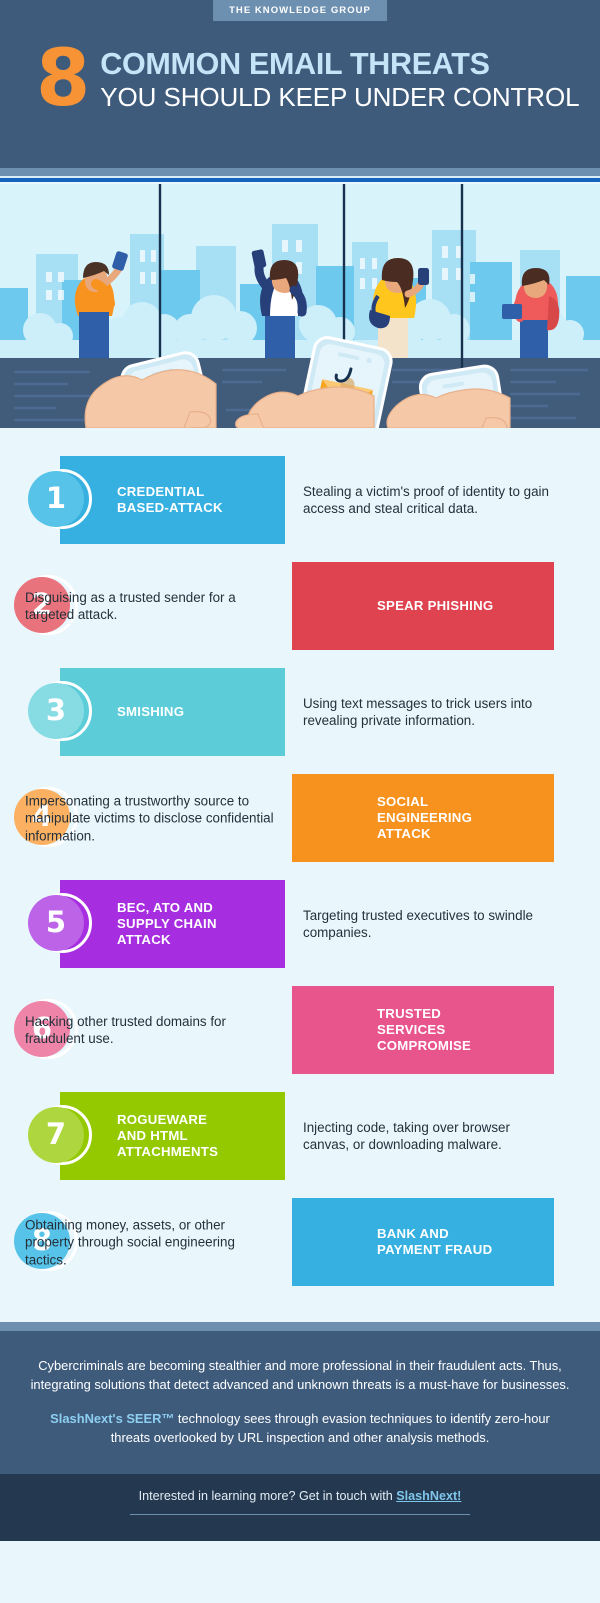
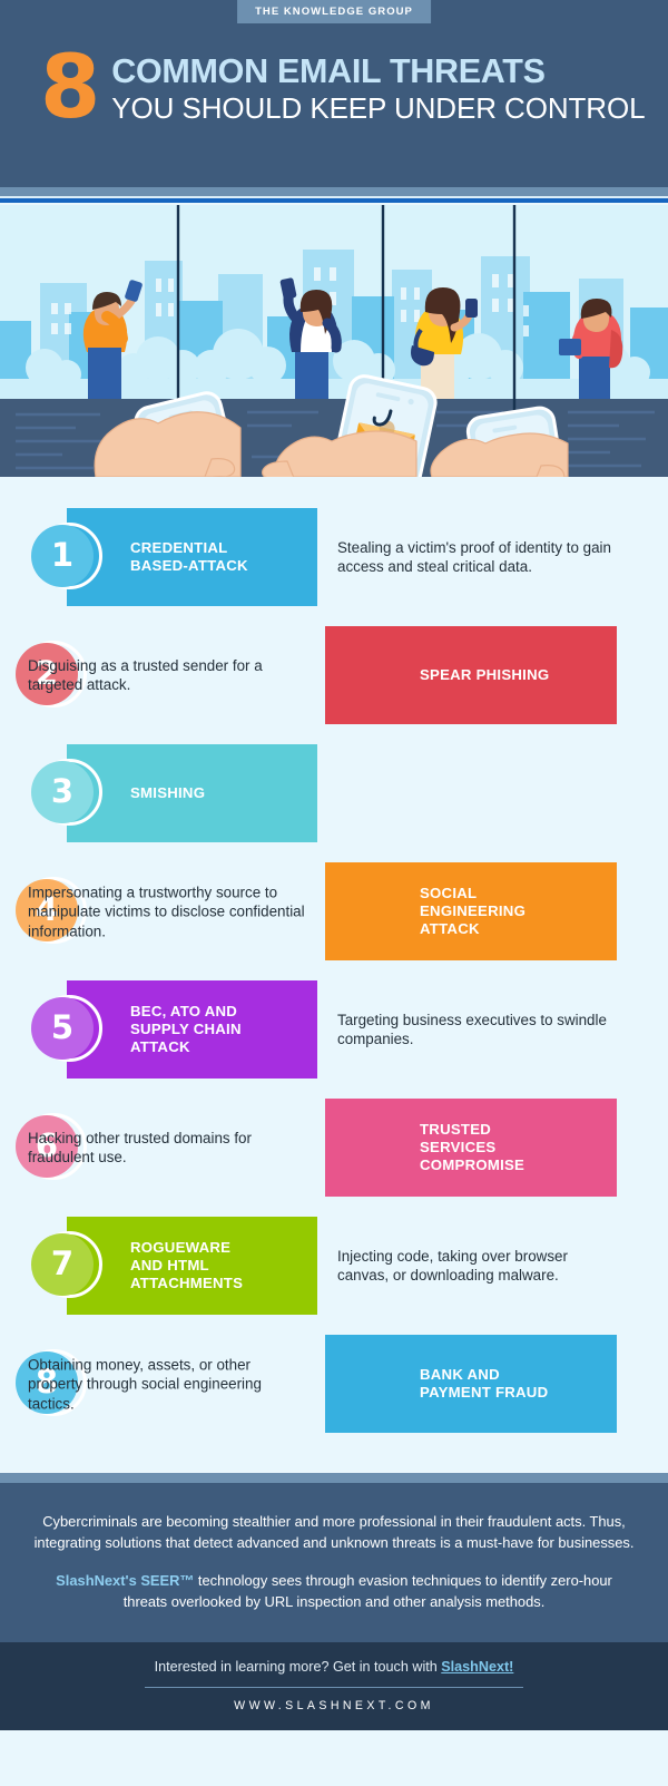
  THE KNOWLEDGE GROUP
  8
  COMMON EMAIL THREATS
  YOU SHOULD KEEP UNDER CONTROL
  CREDENTIAL
  BASED-ATTACK
  1
  Stealing a victim's proof of identity to gain access and steal critical data.
  SPEAR PHISHING
  2
  Disguising as a trusted sender for a targeted attack.
  SMISHING
  3
- Using text messages to trick users into revealing private information.
  SOCIAL
  ENGINEERING
  ATTACK
  4
  Impersonating a trustworthy source to manipulate victims to disclose confidential information.
  BEC, ATO AND
  SUPPLY CHAIN
  ATTACK
  5
- Targeting trusted executives to swindle companies.
+ Targeting business executives to swindle companies.
  TRUSTED
  SERVICES
  COMPROMISE
  6
  Hacking other trusted domains for fraudulent use.
  ROGUEWARE
  AND HTML
  ATTACHMENTS
  7
  Injecting code, taking over browser canvas, or downloading malware.
  BANK AND
  PAYMENT FRAUD
  8
  Obtaining money, assets, or other property through social engineering tactics.
  Cybercriminals are becoming stealthier and more professional in their fraudulent acts. Thus, integrating solutions that detect advanced and unknown threats is a must-have for businesses.
  SlashNext's SEER™ technology sees through evasion techniques to identify zero-hour threats overlooked by URL inspection and other analysis methods.
  Interested in learning more? Get in touch with SlashNext!
+ WWW.SLASHNEXT.COM
